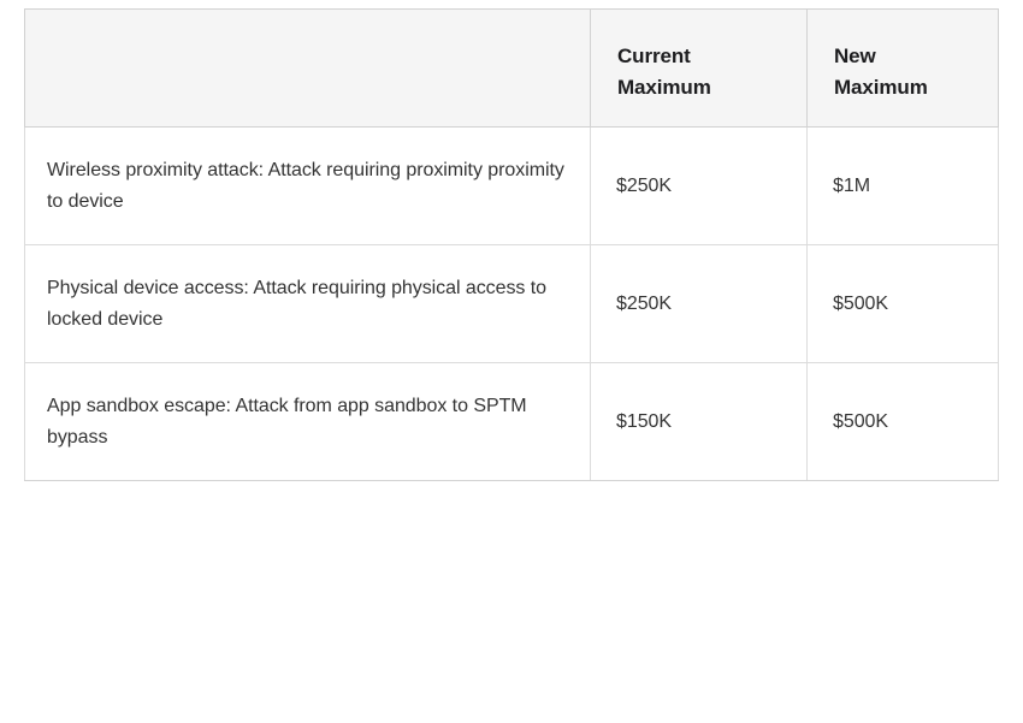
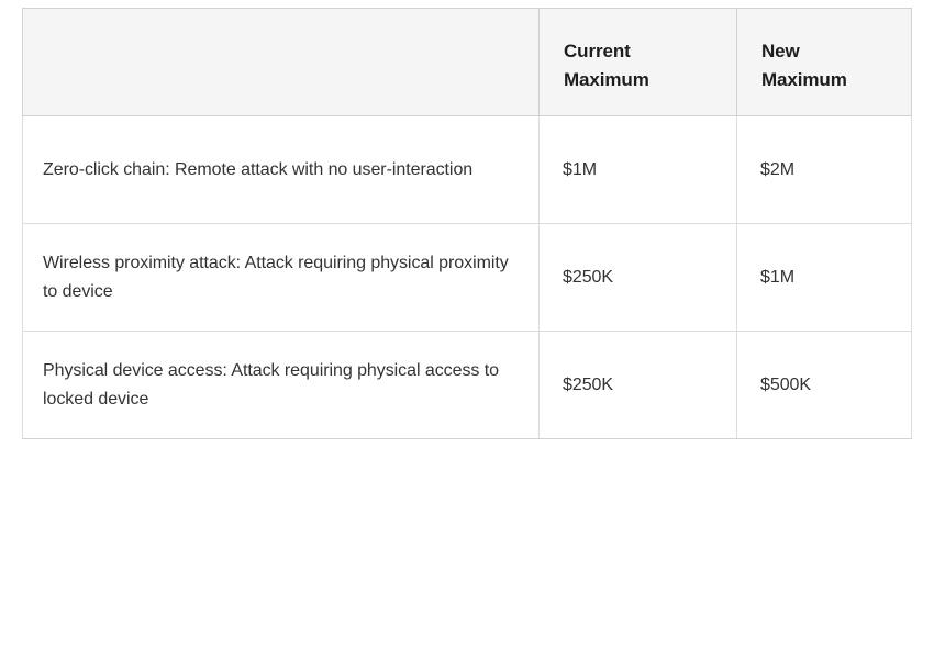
  	Current Maximum	New Maximum
+ Zero-click chain: Remote attack with no user-interaction	$1M	$2M
- Wireless proximity attack: Attack requiring proximity proximity to device	$250K	$1M
+ Wireless proximity attack: Attack requiring physical proximity to device	$250K	$1M
  Physical device access: Attack requiring physical access to locked device	$250K	$500K
- App sandbox escape: Attack from app sandbox to SPTM bypass	$150K	$500K
